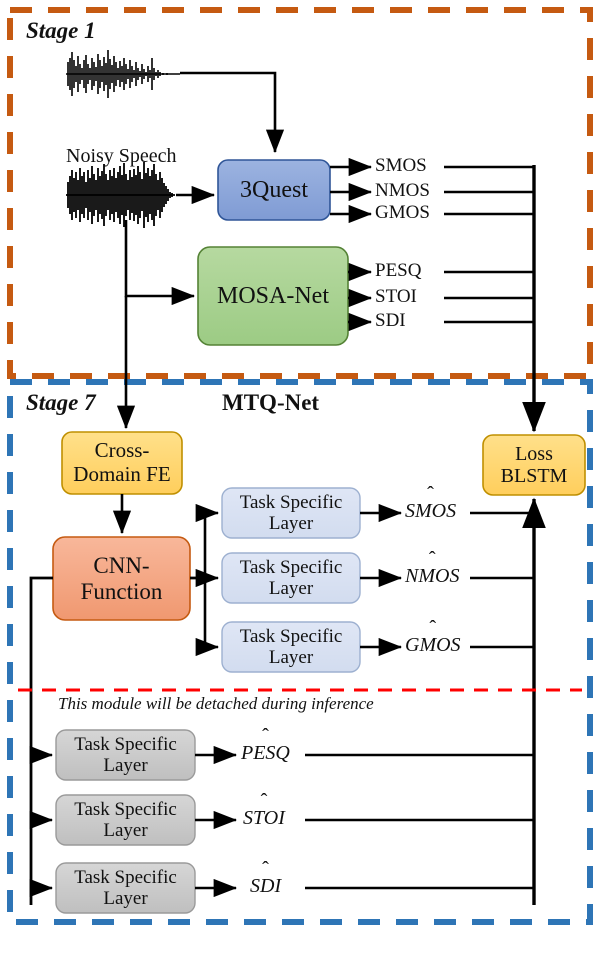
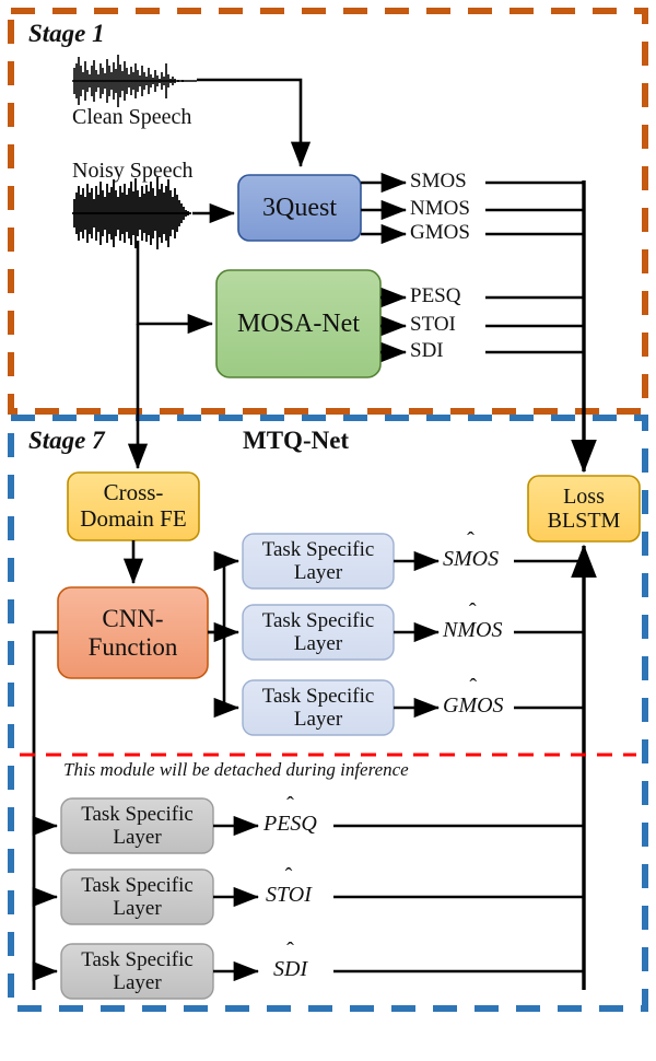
  Stage 1
  Stage 7
  MTQ-Net
  This module will be detached during inference
+ Clean Speech
  Noisy Speech
  3Quest
  MOSA-Net
  SMOS
  NMOS
  GMOS
  PESQ
  STOI
  SDI
  Cross-
  Domain FE
  CNN-
  Function
  Loss
  BLSTM
  Task Specific
  Layer
  Task Specific
  Layer
  Task Specific
  Layer
  Task Specific
  Layer
  Task Specific
  Layer
  Task Specific
  Layer
  SMOS
  NMOS
  GMOS
  PESQ
  STOI
  SDI
